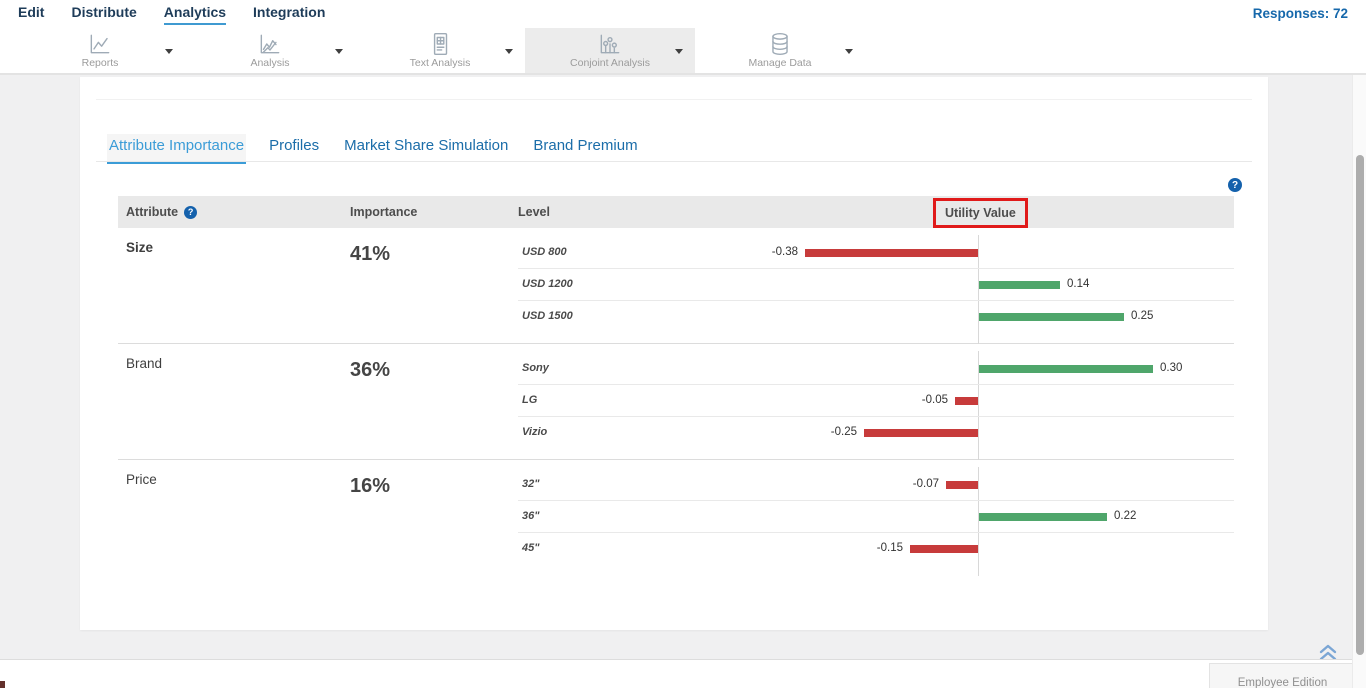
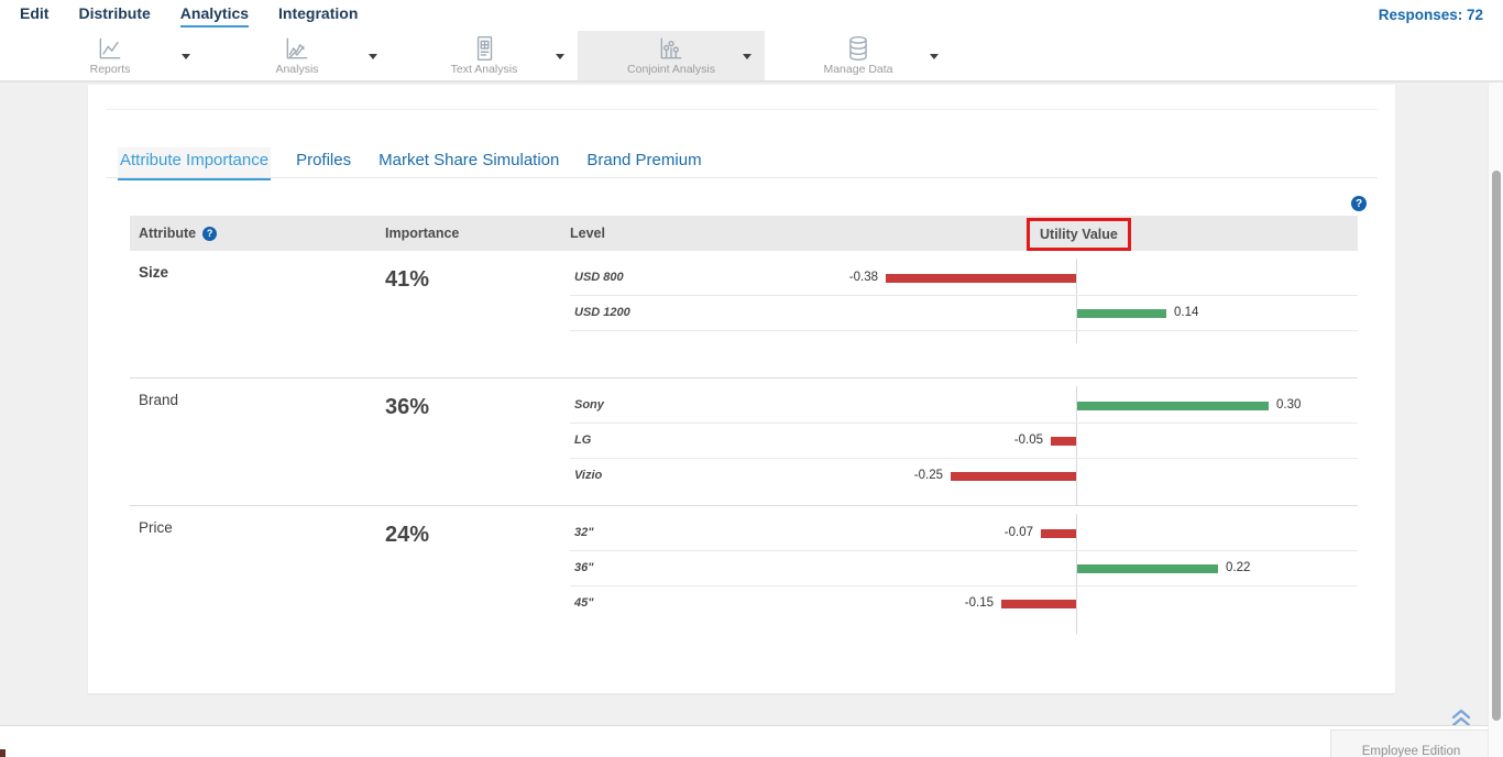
  Edit
  Distribute
  Analytics
  Integration
  Responses: 72
  Reports
  Analysis
  Text Analysis
  Conjoint Analysis
  Manage Data
  Attribute Importance
  Profiles
  Market Share Simulation
  Brand Premium
  ?
  Attribute
  ?
  Importance
  Level
  Utility Value
  Size
  41%
  USD 800
  -0.38
  USD 1200
  0.14
- USD 1500
- 0.25
  Brand
  36%
  Sony
  0.30
  LG
  -0.05
  Vizio
  -0.25
  Price
- 16%
+ 24%
  32"
  -0.07
  36"
  0.22
  45"
  -0.15
  Employee Edition
